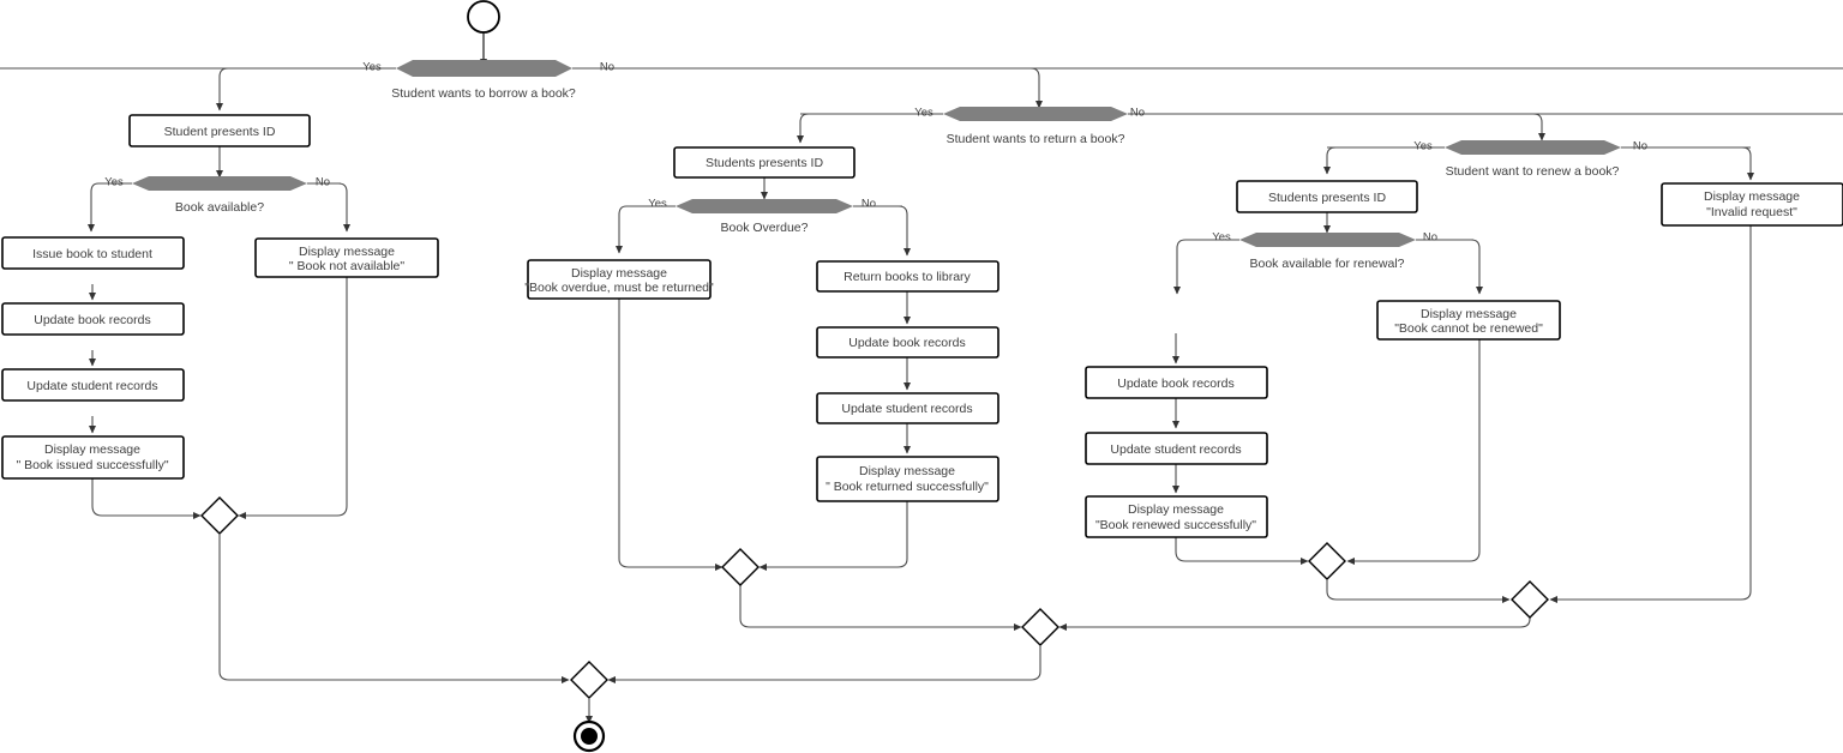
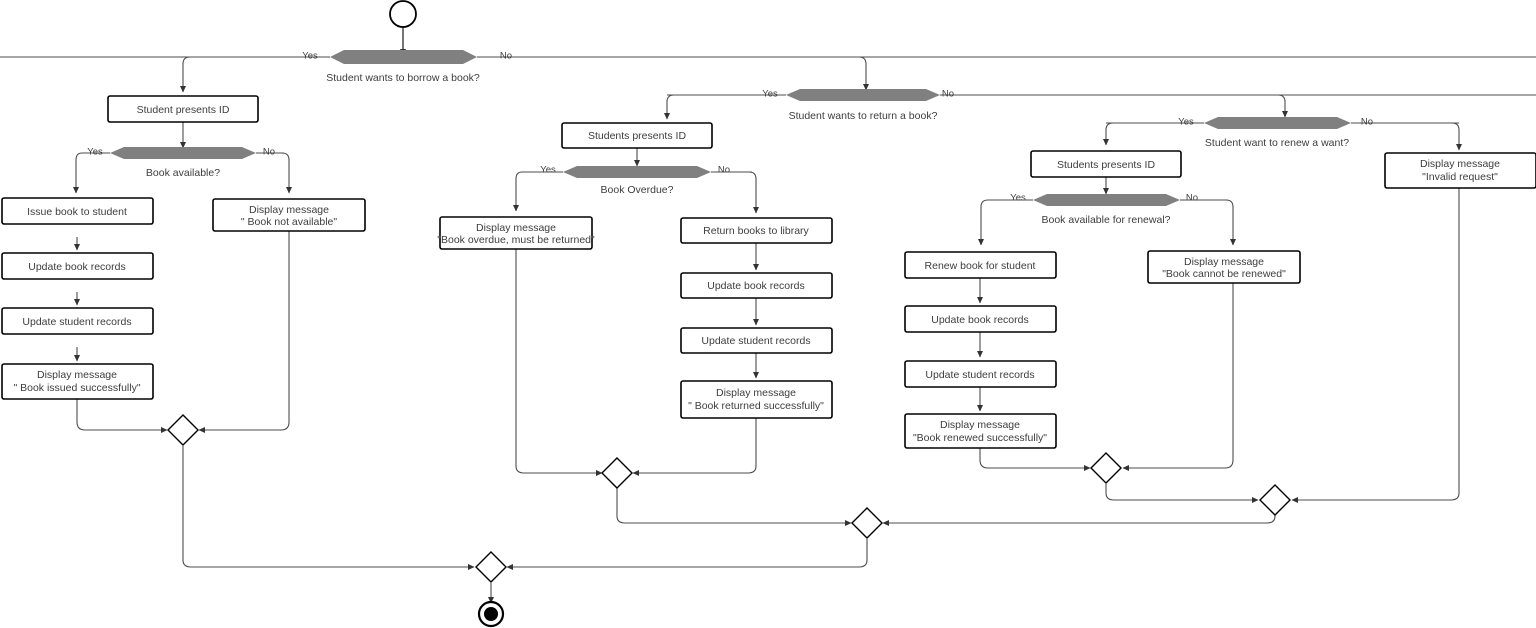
  Student wants to borrow a book?
  Yes
  No
  Student presents ID
  Book available?
  Yes
  No
  Issue book to student
  Update book records
  Update student records
  Display message
  " Book issued successfully"
  Display message
  " Book not available"
  Student wants to return a book?
  Yes
  No
  Students presents ID
  Book Overdue?
  Yes
  No
  Display message
  "Book overdue, must be returned"
  Return books to library
  Update book records
  Update student records
  Display message
  " Book returned successfully"
- Student want to renew a book?
+ Student want to renew a want?
  Yes
  No
  Students presents ID
  Book available for renewal?
  Yes
  No
+ Renew book for student
  Update book records
  Update student records
  Display message
  "Book renewed successfully"
  Display message
  "Book cannot be renewed"
  Display message
  "Invalid request"
